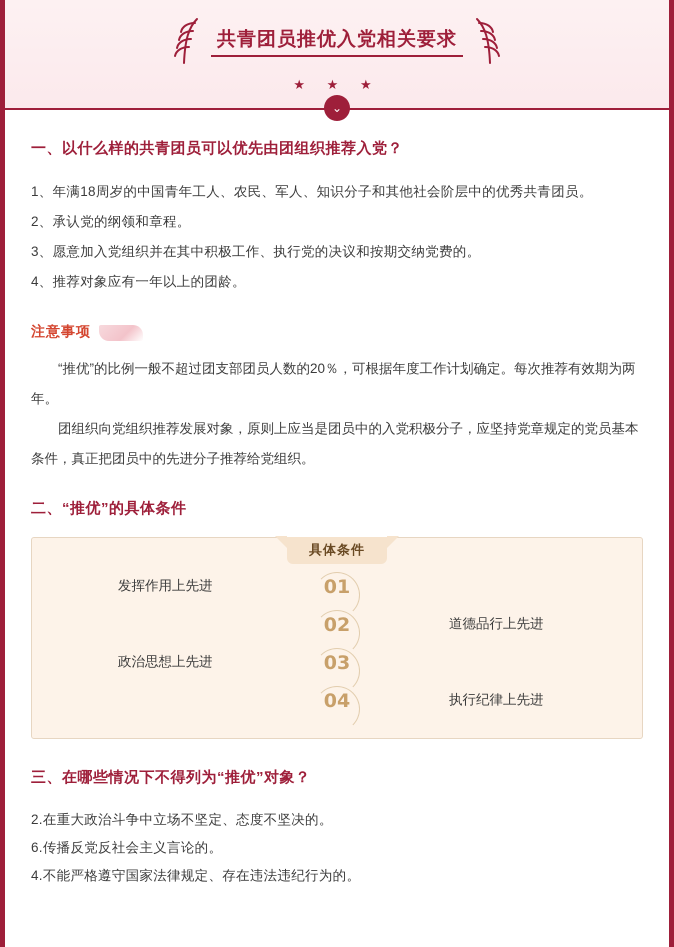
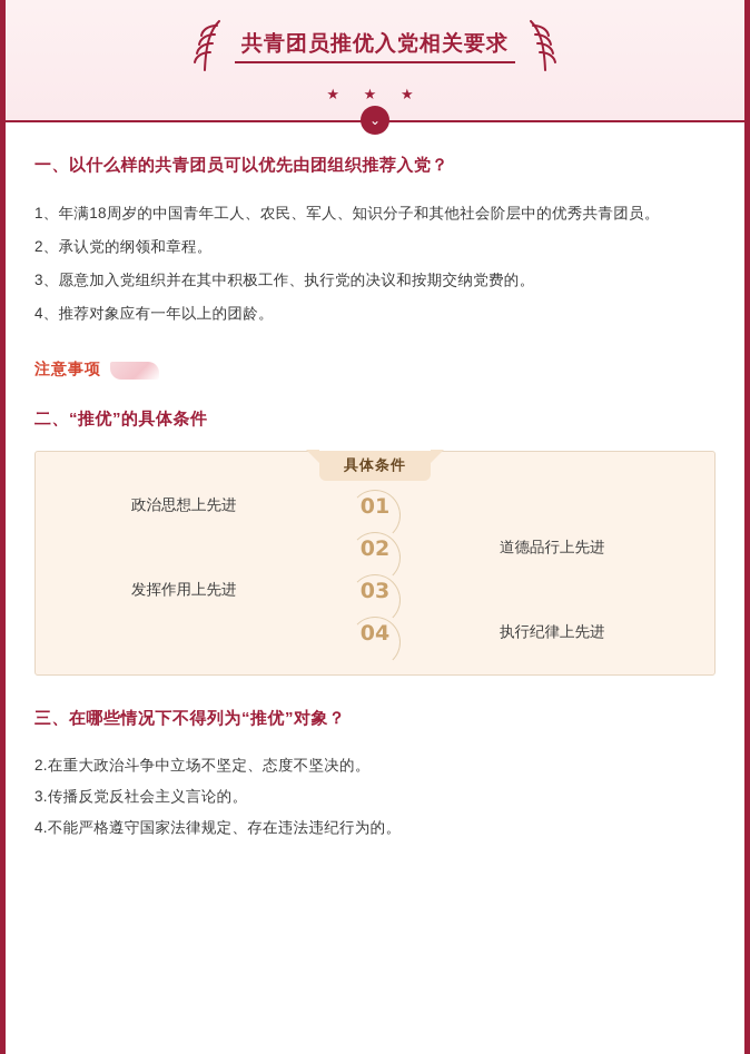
  共青团员推优入党相关要求
  ★ ★ ★
  ⌄
  一、以什么样的共青团员可以优先由团组织推荐入党？
  1、年满18周岁的中国青年工人、农民、军人、知识分子和其他社会阶层中的优秀共青团员。
  2、承认党的纲领和章程。
  3、愿意加入党组织并在其中积极工作、执行党的决议和按期交纳党费的。
  4、推荐对象应有一年以上的团龄。
  注意事项
- “推优”的比例一般不超过团支部团员人数的20％，可根据年度工作计划确定。每次推荐有效期为两年。
- 团组织向党组织推荐发展对象，原则上应当是团员中的入党积极分子，应坚持党章规定的党员基本条件，真正把团员中的先进分子推荐给党组织。
  二、“推优”的具体条件
  具体条件
- 发挥作用上先进
+ 政治思想上先进
  01
  道德品行上先进
  02
- 政治思想上先进
+ 发挥作用上先进
  03
  执行纪律上先进
  04
  三、在哪些情况下不得列为“推优”对象？
  2.在重大政治斗争中立场不坚定、态度不坚决的。
- 6.传播反党反社会主义言论的。
+ 3.传播反党反社会主义言论的。
  4.不能严格遵守国家法律规定、存在违法违纪行为的。
